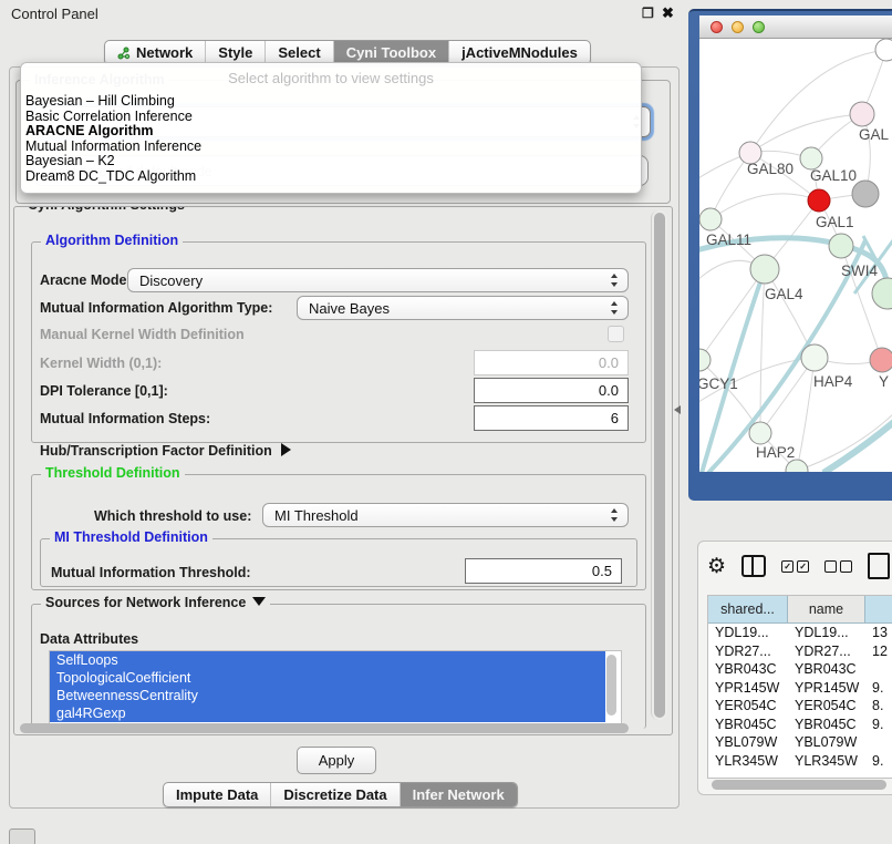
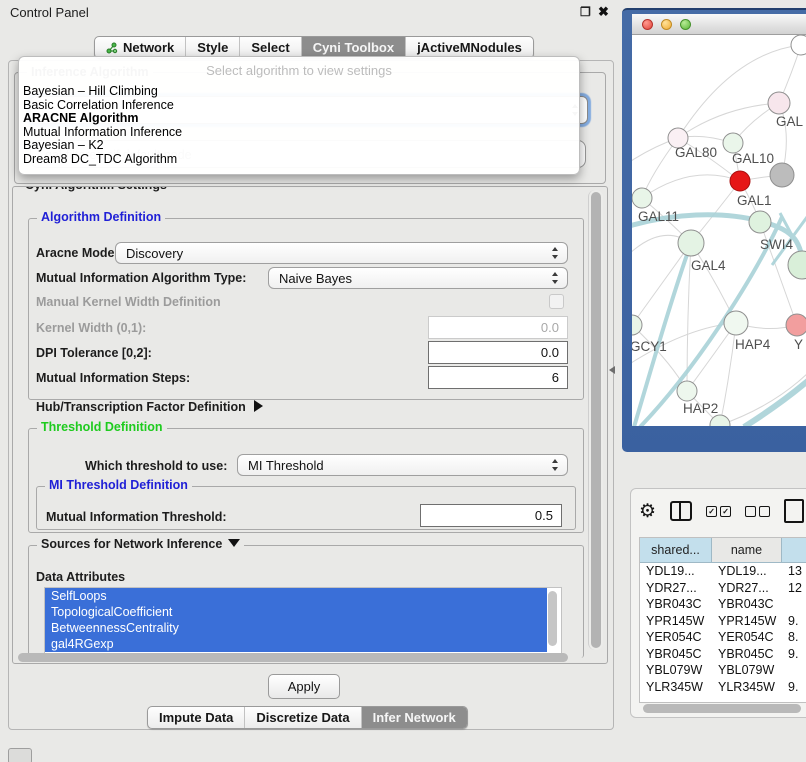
  Control Panel
  ❐
  ✖
  Network
  Style
  Select
  Cyni Toolbox
  jActiveMNodules
  Select algorithm to view settings
  Bayesian – Hill Climbing
  Basic Correlation Inference
  ARACNE Algorithm
  Mutual Information Inference
  Bayesian – K2
  Dream8 DC_TDC Algorithm
  Algorithm Definition
  Aracne Mode
  Discovery
  Mutual Information Algorithm Type:
  Naive Bayes
  Manual Kernel Width Definition
  Kernel Width (0,1):
  0.0
- DPI Tolerance [0,1]:
+ DPI Tolerance [0,2]:
  0.0
  Mutual Information Steps:
  6
  Hub/Transcription Factor Definition
  Threshold Definition
  Which threshold to use:
  MI Threshold
  MI Threshold Definition
  Mutual Information Threshold:
  0.5
  Sources for Network Inference
  Data Attributes
  SelfLoops
  TopologicalCoefficient
  BetweennessCentrality
  gal4RGexp
  Apply
  Impute Data
  Discretize Data
  Infer Network
  GAL
  GAL80
  GAL10
  GAL1
  GAL11
  SWI4
  GAL4
  HAP4
  Y
  GCY1
  HAP2
  ⚙
  ✓
  ✓
  shared...
  name
  YDL19...
  YDL19...
  13
  YDR27...
  YDR27...
  12
  YBR043C
  YBR043C
  YPR145W
  YPR145W
  9.
  YER054C
  YER054C
  8.
  YBR045C
  YBR045C
  9.
  YBL079W
  YBL079W
  YLR345W
  YLR345W
  9.
